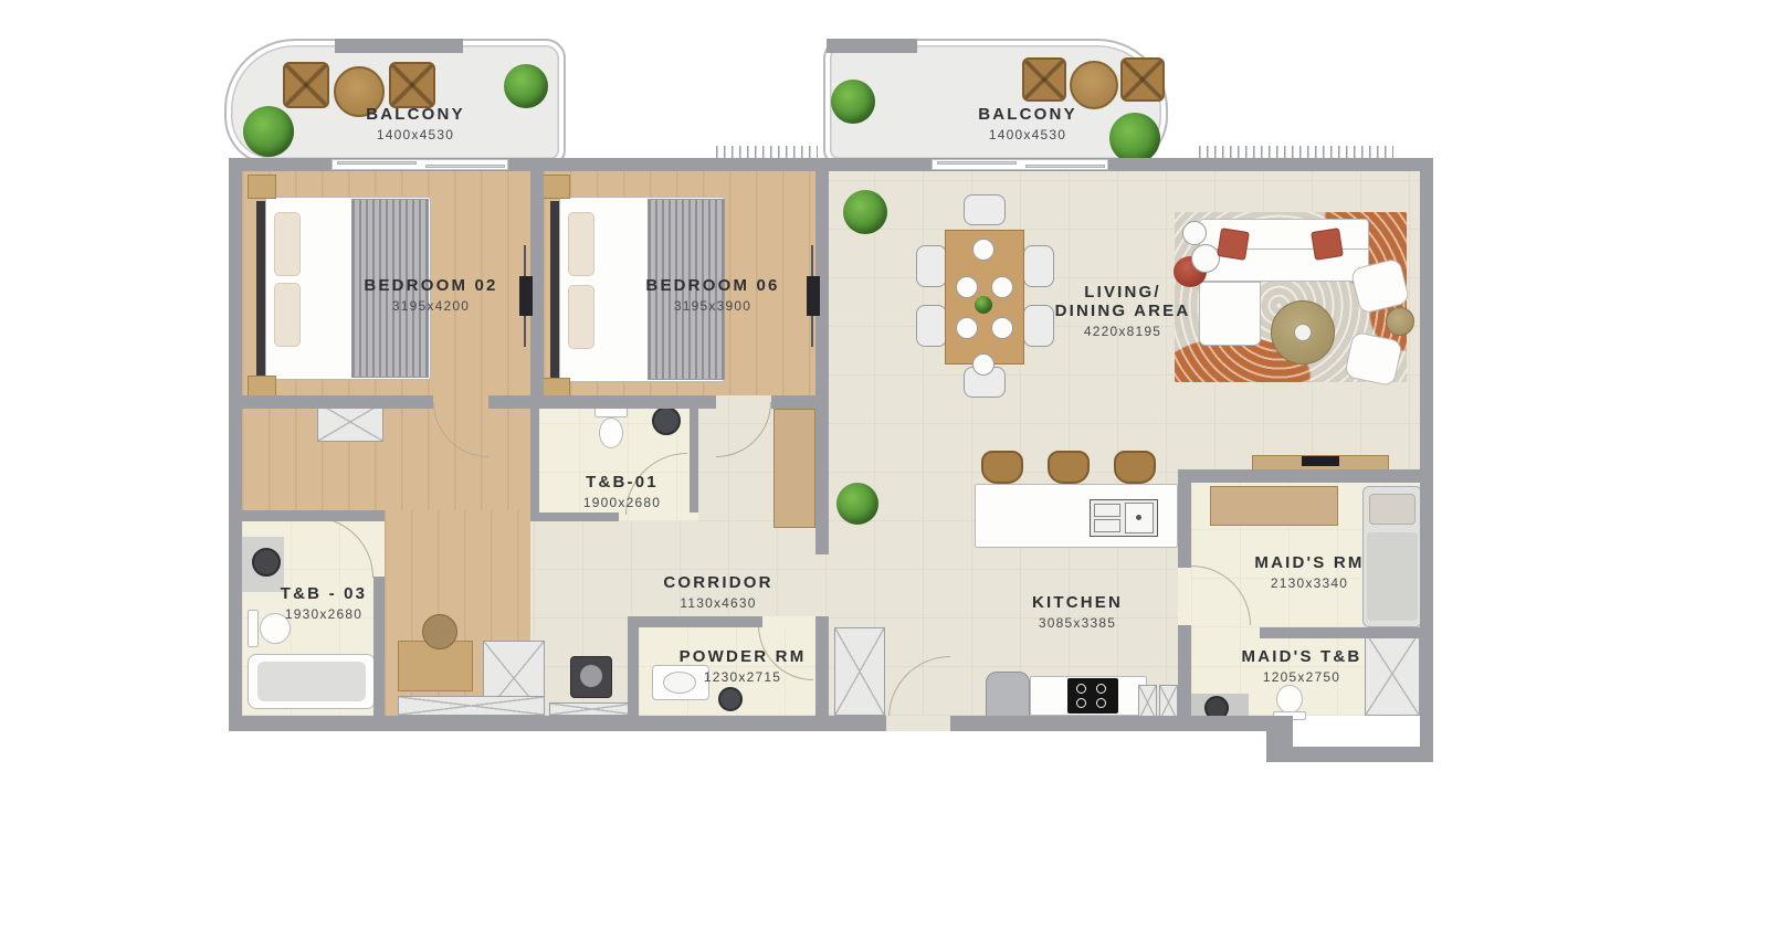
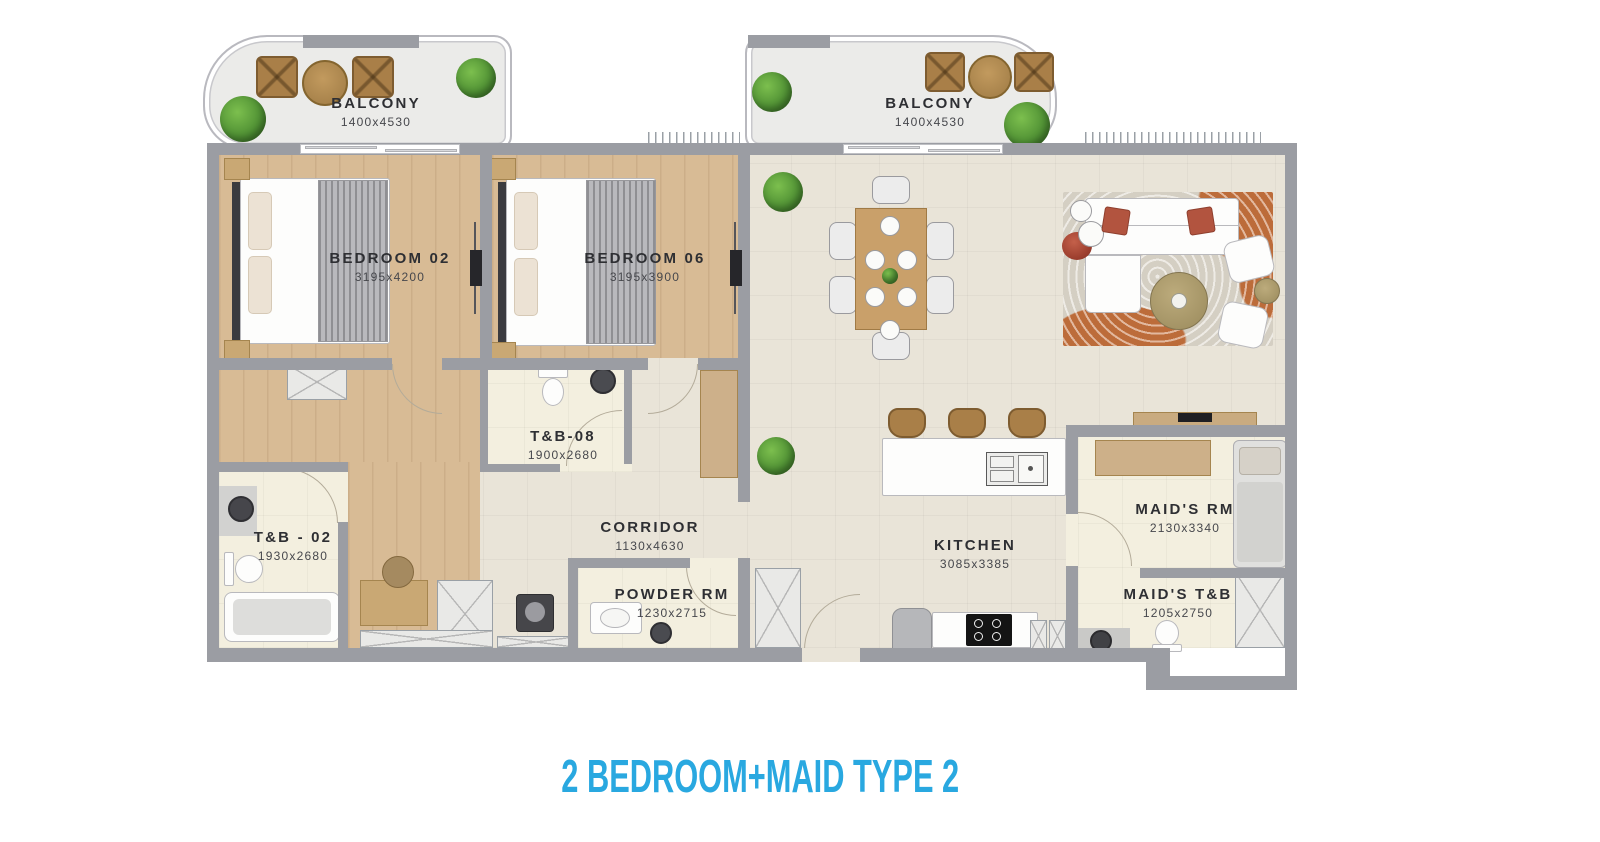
  BALCONY
  1400x4530
  BALCONY
  1400x4530
  BEDROOM 02
  3195x4200
  BEDROOM 06
  3195x3900
- LIVING/
- DINING AREA
- 4220x8195
- T&B-01
+ T&B-08
  1900x2680
- T&B - 03
+ T&B - 02
  1930x2680
  CORRIDOR
  1130x4630
  POWDER RM
  1230x2715
  KITCHEN
  3085x3385
  MAID'S RM
  2130x3340
  MAID'S T&B
  1205x2750
+ 2 BEDROOM+MAID TYPE 2
